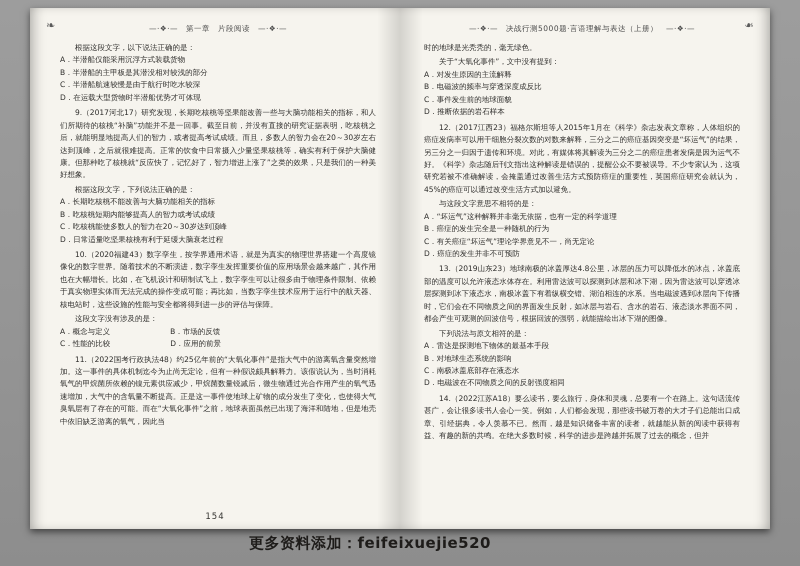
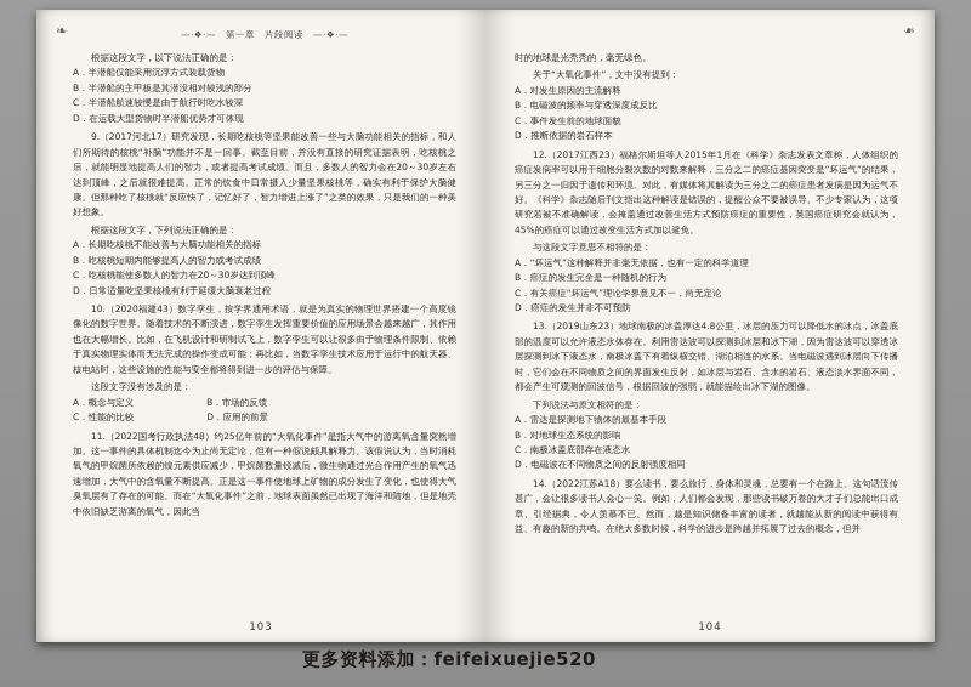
  ❧
  —·❖·— 第一章 片段阅读 —·❖·—
  根据这段文字，以下说法正确的是：
  A．半潜船仅能采用沉浮方式装载货物
  B．半潜船的主甲板是其潜没相对较浅的部分
  C．半潜船航速较慢是由于航行时吃水较深
  D．在运载大型货物时半潜船优势才可体现
  9.（2017河北17）研究发现，长期吃核桃等坚果能改善一些与大脑功能相关的指标，和人们所期待的核桃“补脑”功能并不是一回事。截至目前，并没有直接的研究证据表明，吃核桃之后，就能明显地提高人们的智力，或者提高考试成绩。而且，多数人的智力会在20～30岁左右达到顶峰，之后就很难提高。正常的饮食中日常摄入少量坚果核桃等，确实有利于保护大脑健康。但那种吃了核桃就“反应快了，记忆好了，智力增进上涨了”之类的效果，只是我们的一种美好想象。
  根据这段文字，下列说法正确的是：
  A．长期吃核桃不能改善与大脑功能相关的指标
  B．吃核桃短期内能够提高人的智力或考试成绩
  C．吃核桃能使多数人的智力在20～30岁达到顶峰
  D．日常适量吃坚果核桃有利于延缓大脑衰老过程
  10.（2020福建43）数字孪生，按学界通用术语，就是为真实的物理世界搭建一个高度镜像化的数字世界。随着技术的不断演进，数字孪生发挥重要价值的应用场景会越来越广，其作用也在大幅增长。比如，在飞机设计和研制试飞上，数字孪生可以让很多由于物理条件限制、依赖于真实物理实体而无法完成的操作变成可能；再比如，当数字孪生技术应用于运行中的航天器、核电站时，这些设施的性能与安全都将得到进一步的评估与保障。
  这段文字没有涉及的是：
  A．概念与定义 B．市场的反馈
  C．性能的比较 D．应用的前景
  11.（2022国考行政执法48）约25亿年前的“大氧化事件”是指大气中的游离氧含量突然增加。这一事件的具体机制迄今为止尚无定论，但有一种假说颇具解释力。该假说认为，当时消耗氧气的甲烷菌所依赖的镍元素供应减少，甲烷菌数量锐减后，微生物通过光合作用产生的氧气迅速增加，大气中的含氧量不断提高。正是这一事件使地球上矿物的成分发生了变化，也使得大气臭氧层有了存在的可能。而在“大氧化事件”之前，地球表面虽然已出现了海洋和陆地，但是地壳中依旧缺乏游离的氧气，因此当
- 154
+ 103
- —·❖·— 决战行测5000题·言语理解与表达（上册） —·❖·—
  时的地球是光秃秃的，毫无绿色。
  关于“大氧化事件”，文中没有提到：
  A．对发生原因的主流解释
  B．电磁波的频率与穿透深度成反比
  C．事件发生前的地球面貌
  D．推断依据的岩石样本
  12.（2017江西23）福格尔斯坦等人2015年1月在《科学》杂志发表文章称，人体组织的癌症发病率可以用干细胞分裂次数的对数来解释，三分之二的癌症基因突变是“坏运气”的结果，另三分之一归因于遗传和环境。对此，有媒体将其解读为三分之二的癌症患者发病是因为运气不好。《科学》杂志随后刊文指出这种解读是错误的，提醒公众不要被误导。不少专家认为，这项研究若被不准确解读，会掩盖通过改善生活方式预防癌症的重要性，英国癌症研究会就认为，45%的癌症可以通过改变生活方式加以避免。
  与这段文字意思不相符的是：
  A．“坏运气”这种解释并非毫无依据，也有一定的科学道理
  B．癌症的发生完全是一种随机的行为
  C．有关癌症“坏运气”理论学界意见不一，尚无定论
  D．癌症的发生并非不可预防
  13.（2019山东23）地球南极的冰盖厚达4.8公里，冰层的压力可以降低水的冰点，冰盖底部的温度可以允许液态水体存在。利用雷达波可以探测到冰层和冰下湖，因为雷达波可以穿透冰层探测到冰下液态水，南极冰盖下有着纵横交错、湖泊相连的水系。当电磁波遇到冰层向下传播时，它们会在不同物质之间的界面发生反射，如冰层与岩石、含水的岩石、液态淡水界面不同，都会产生可观测的回波信号，根据回波的强弱，就能描绘出冰下湖的图像。
  下列说法与原文相符的是：
  A．雷达是探测地下物体的最基本手段
  B．对地球生态系统的影响
  C．南极冰盖底部存在液态水
  D．电磁波在不同物质之间的反射强度相同
  14.（2022江苏A18）要么读书，要么旅行，身体和灵魂，总要有一个在路上。这句话流传甚广，会让很多读书人会心一笑。例如，人们都会发现，那些读书破万卷的大才子们总能出口成章、引经据典，令人羡慕不已。然而，越是知识储备丰富的读者，就越能从新的阅读中获得有益、有趣的新的共鸣。在绝大多数时候，科学的进步是跨越并拓展了过去的概念，但并
+ 104
  更多资料添加：feifeixuejie520
